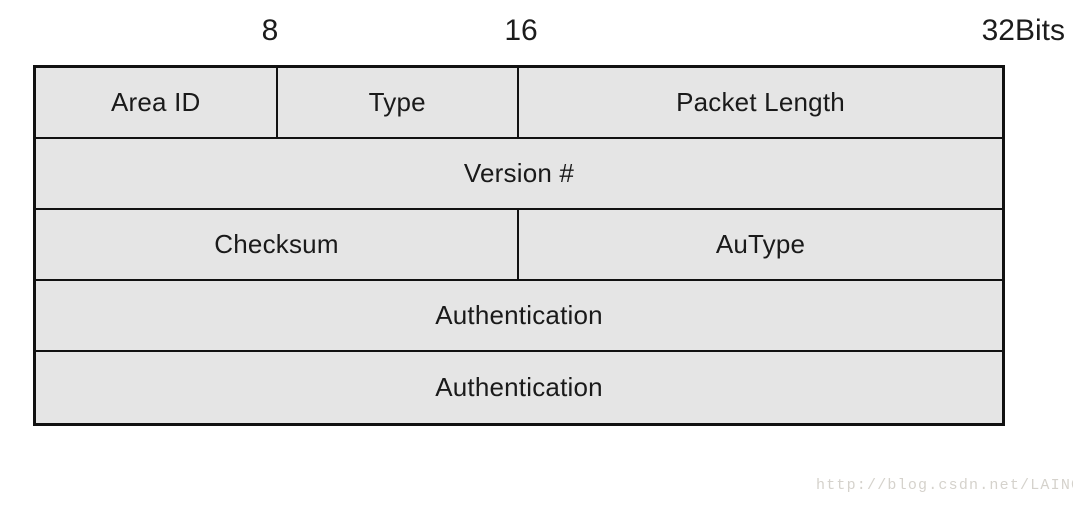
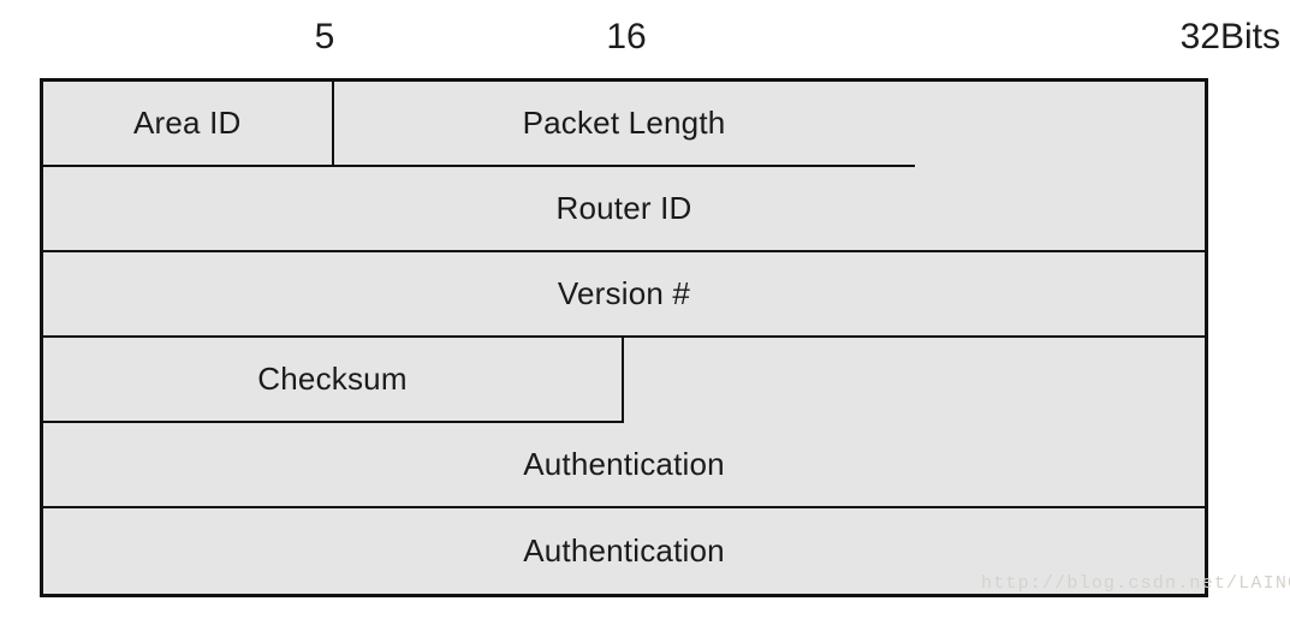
- 8
+ 5
  16
  32Bits
  Area ID
- Type
  Packet Length
+ Router ID
  Version #
  Checksum
- AuType
  Authentication
  Authentication
  http://blog.csdn.net/LAIN
